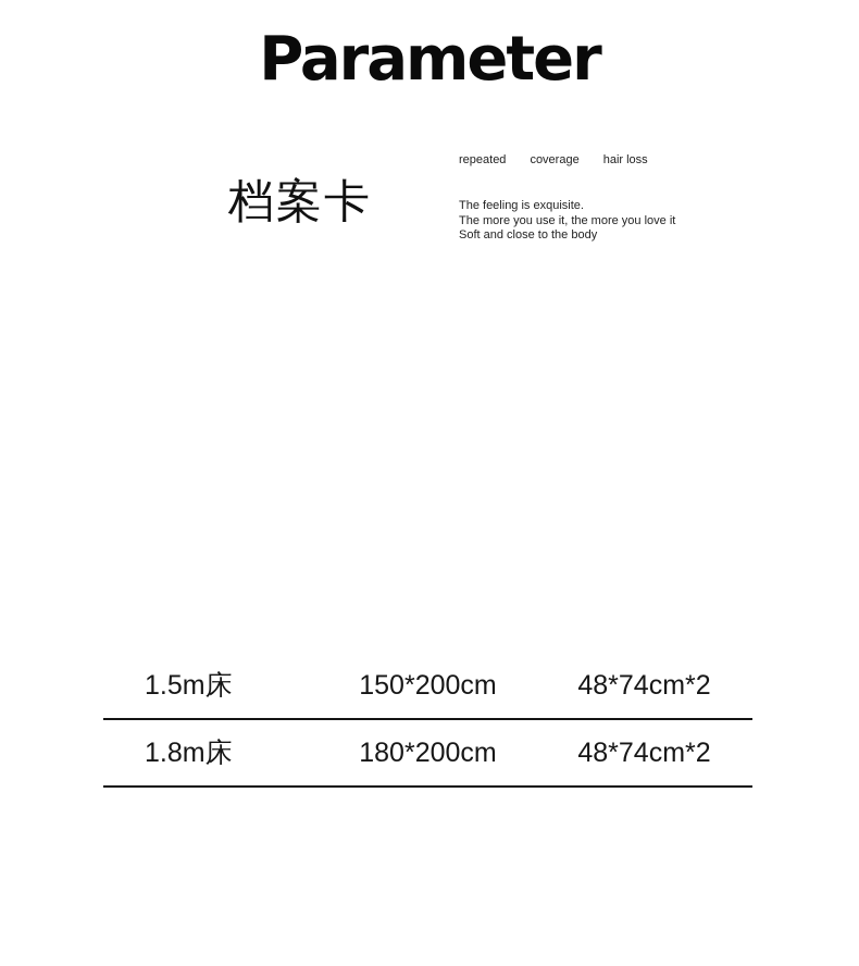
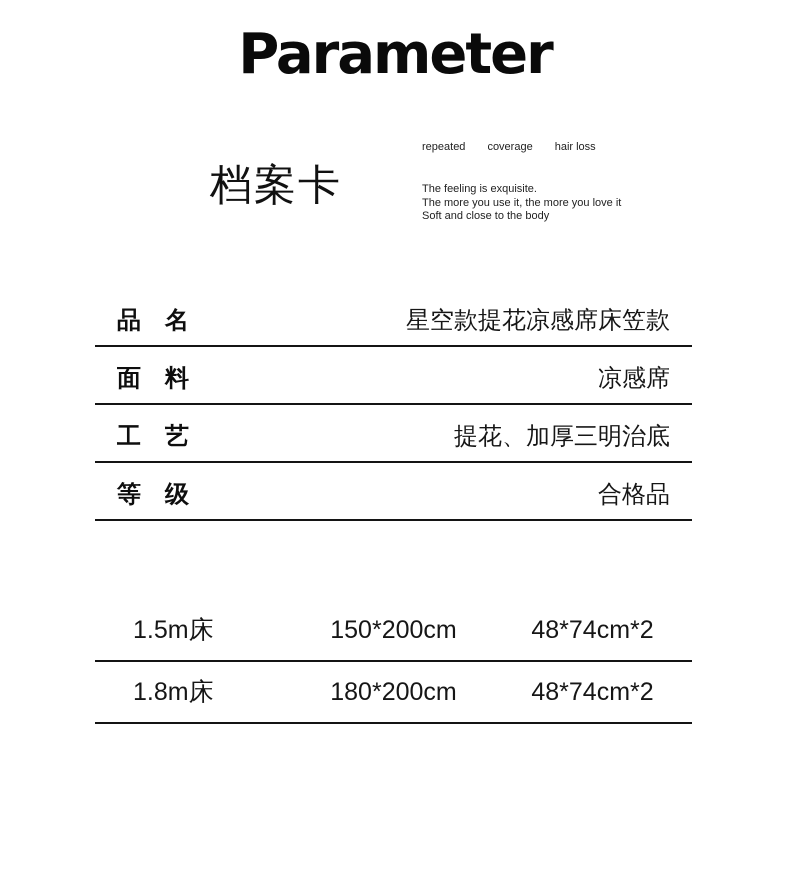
  Parameter
  档案卡
  repeated
  coverage
  hair loss
  The feeling is exquisite.
  The more you use it, the more you love it
  Soft and close to the body
+ 品 名
+ 星空款提花凉感席床笠款
+ 面 料
+ 凉感席
+ 工 艺
+ 提花、加厚三明治底
+ 等 级
+ 合格品
  1.5m床
  150*200cm
  48*74cm*2
  1.8m床
  180*200cm
  48*74cm*2
